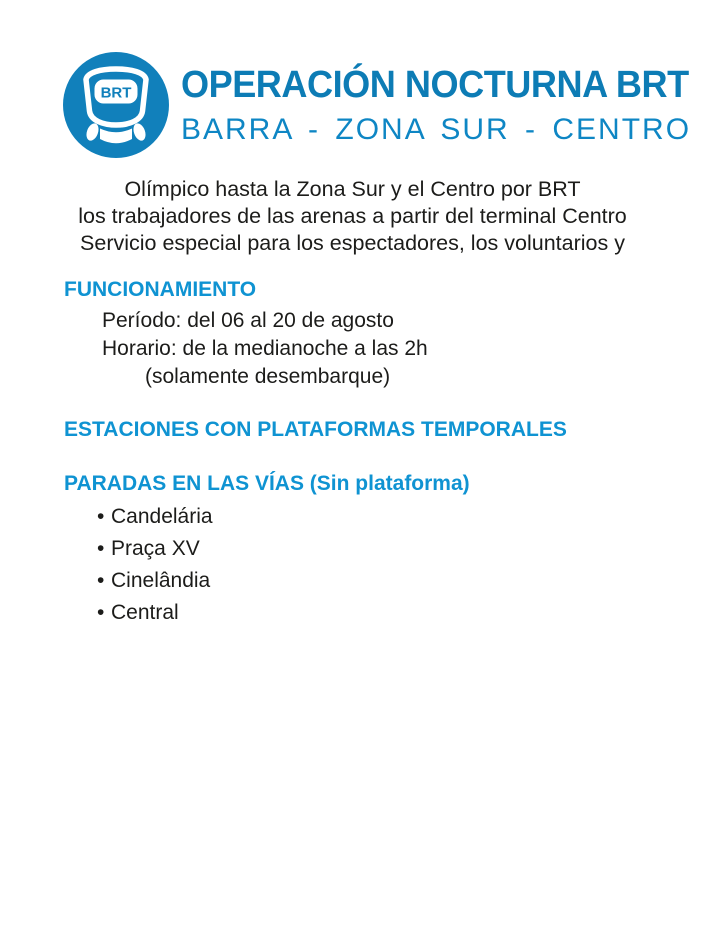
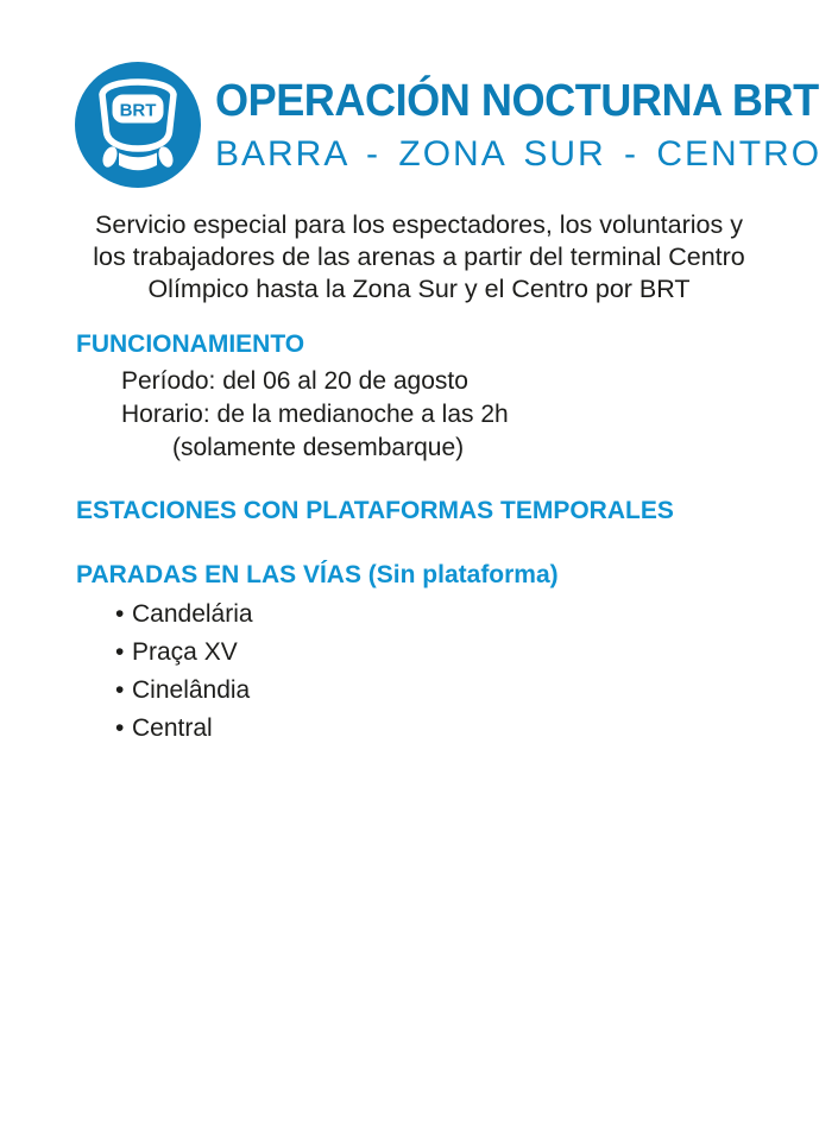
  BRT
  OPERACIÓN NOCTURNA BRT
  BARRA - ZONA SUR - CENTRO
- Olímpico hasta la Zona Sur y el Centro por BRT
+ Servicio especial para los espectadores, los voluntarios y
  los trabajadores de las arenas a partir del terminal Centro
- Servicio especial para los espectadores, los voluntarios y
+ Olímpico hasta la Zona Sur y el Centro por BRT
  FUNCIONAMIENTO
  Período: del 06 al 20 de agosto
  Horario: de la medianoche a las 2h
  (solamente desembarque)
  ESTACIONES CON PLATAFORMAS TEMPORALES
  PARADAS EN LAS VÍAS (Sin plataforma)
  • Candelária
  • Praça XV
  • Cinelândia
  • Central
